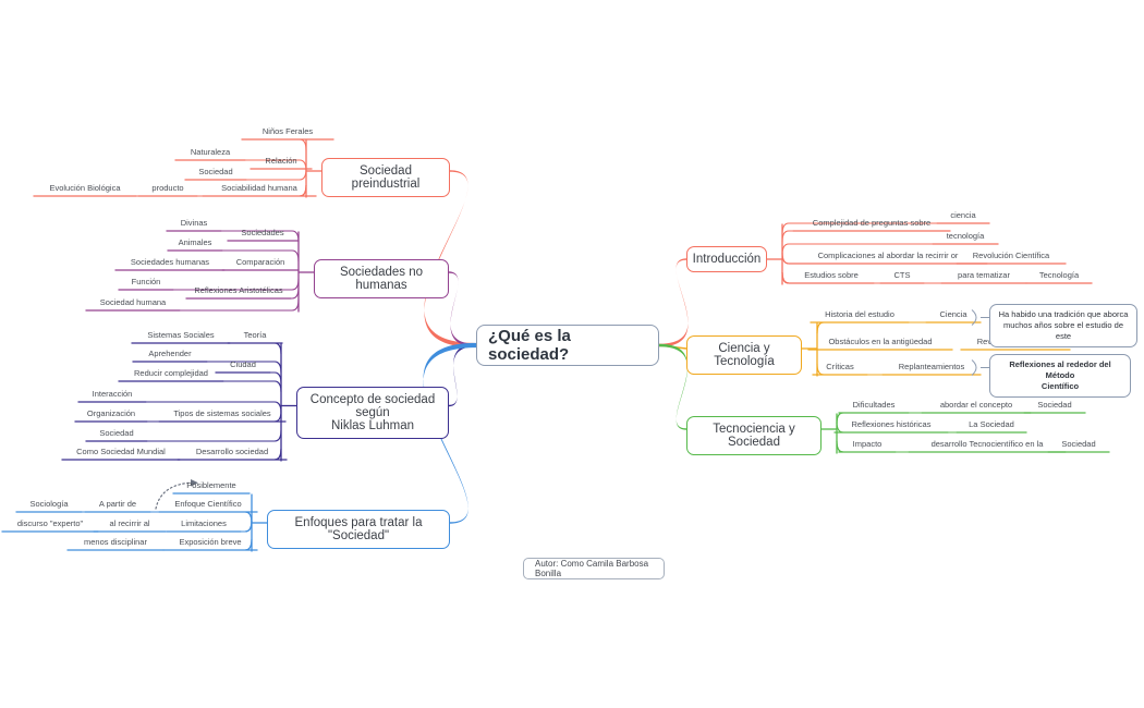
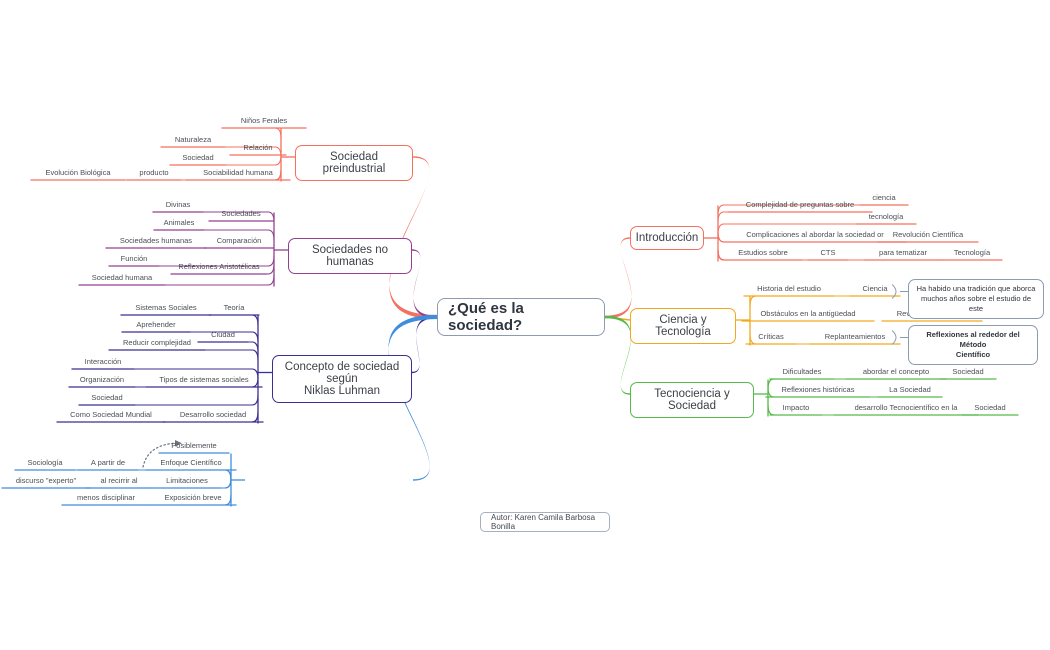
  ¿Qué es la sociedad?
  Sociedad preindustrial
  Niños Ferales
  Relación
  Naturaleza
  Sociedad
  Sociabilidad humana
  producto
  Evolución Biológica
  Sociedades no humanas
  Sociedades
  Divinas
  Animales
  Comparación
  Sociedades humanas
  Reflexiones Aristotélicas
  Función
  Sociedad humana
  Concepto de sociedad según
  Niklas Luhman
  Teoría
  Sistemas Sociales
  Ciudad
  Aprehender
  Reducir complejidad
  Tipos de sistemas sociales
  Interacción
  Organización
  Sociedad
  Desarrollo sociedad
  Como Sociedad Mundial
- Enfoques para tratar la "Sociedad"
  Posiblemente
  Enfoque Científico
  A partir de
  Sociología
  Limitaciones
  al recirrir al
  discurso "experto"
  Exposición breve
  menos disciplinar
  Introducción
  Complejidad de preguntas sobre
  ciencia
  tecnología
- Complicaciones al abordar la recirrir or
+ Complicaciones al abordar la sociedad or
  Revolución Científica
  Estudios sobre
  CTS
  para tematizar
  Tecnología
  Ciencia y Tecnología
  Historia del estudio
  Ciencia
  Obstáculos en la antigüedad
  Críticas
  Replanteamientos
  Ha habido una tradición que aborca
  muchos años sobre el estudio de este
  Reflexiones al rededor del Método
  Científico
  Tecnociencia y Sociedad
  Dificultades
  abordar el concepto
  Sociedad
  Reflexiones históricas
  La Sociedad
  Impacto
  desarrollo Tecnocientífico en la
  Sociedad
- Autor: Como Camila Barbosa Bonilla
+ Autor: Karen Camila Barbosa Bonilla
